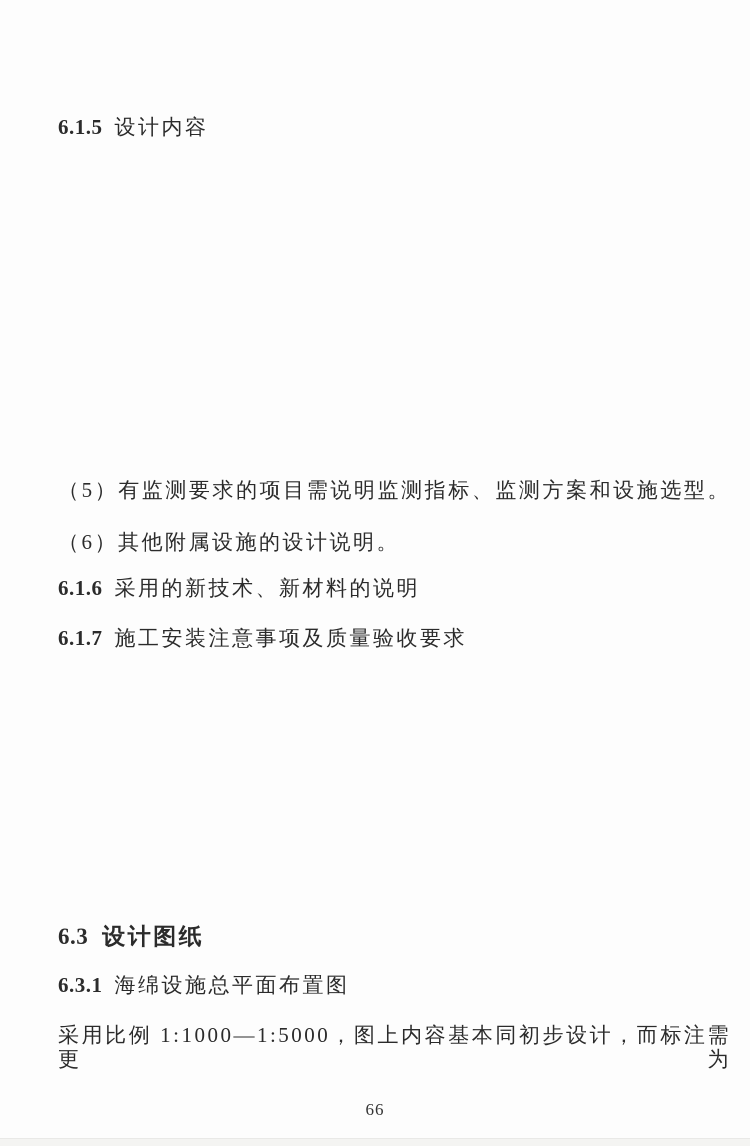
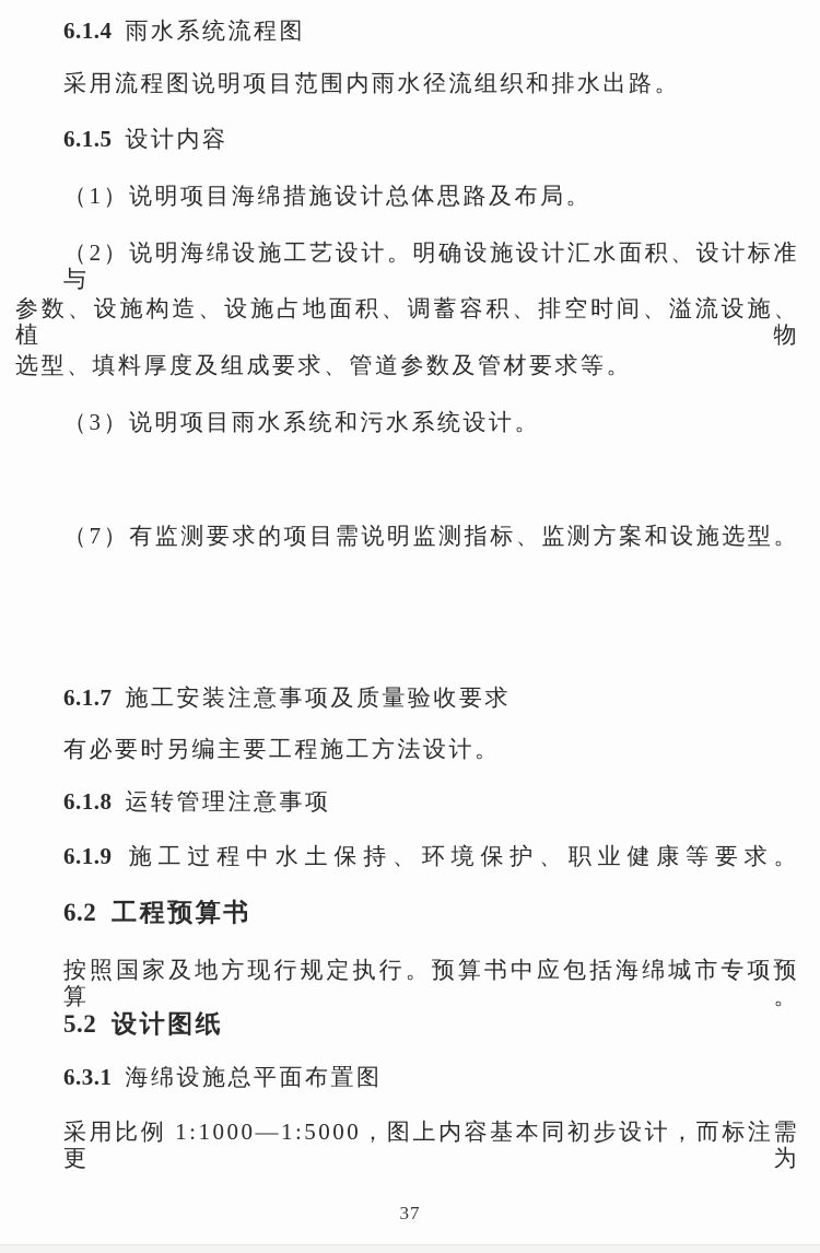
+ 6.1.4 雨水系统流程图
+ 采用流程图说明项目范围内雨水径流组织和排水出路。
  6.1.5 设计内容
+ （1）说明项目海绵措施设计总体思路及布局。
+ （2）说明海绵设施工艺设计。明确设施设计汇水面积、设计标准与
+ 参数、设施构造、设施占地面积、调蓄容积、排空时间、溢流设施、植物
+ 选型、填料厚度及组成要求、管道参数及管材要求等。
+ （3）说明项目雨水系统和污水系统设计。
- （5）有监测要求的项目需说明监测指标、监测方案和设施选型。
+ （7）有监测要求的项目需说明监测指标、监测方案和设施选型。
- （6）其他附属设施的设计说明。
- 6.1.6 采用的新技术、新材料的说明
  6.1.7 施工安装注意事项及质量验收要求
+ 有必要时另编主要工程施工方法设计。
+ 6.1.8 运转管理注意事项
+ 6.1.9 施工过程中水土保持、环境保护、职业健康等要求。
+ 6.2 工程预算书
+ 按照国家及地方现行规定执行。预算书中应包括海绵城市专项预算。
- 6.3 设计图纸
+ 5.2 设计图纸
  6.3.1 海绵设施总平面布置图
  采用比例 1:1000—1:5000，图上内容基本同初步设计，而标注需更为
- 66
+ 37
